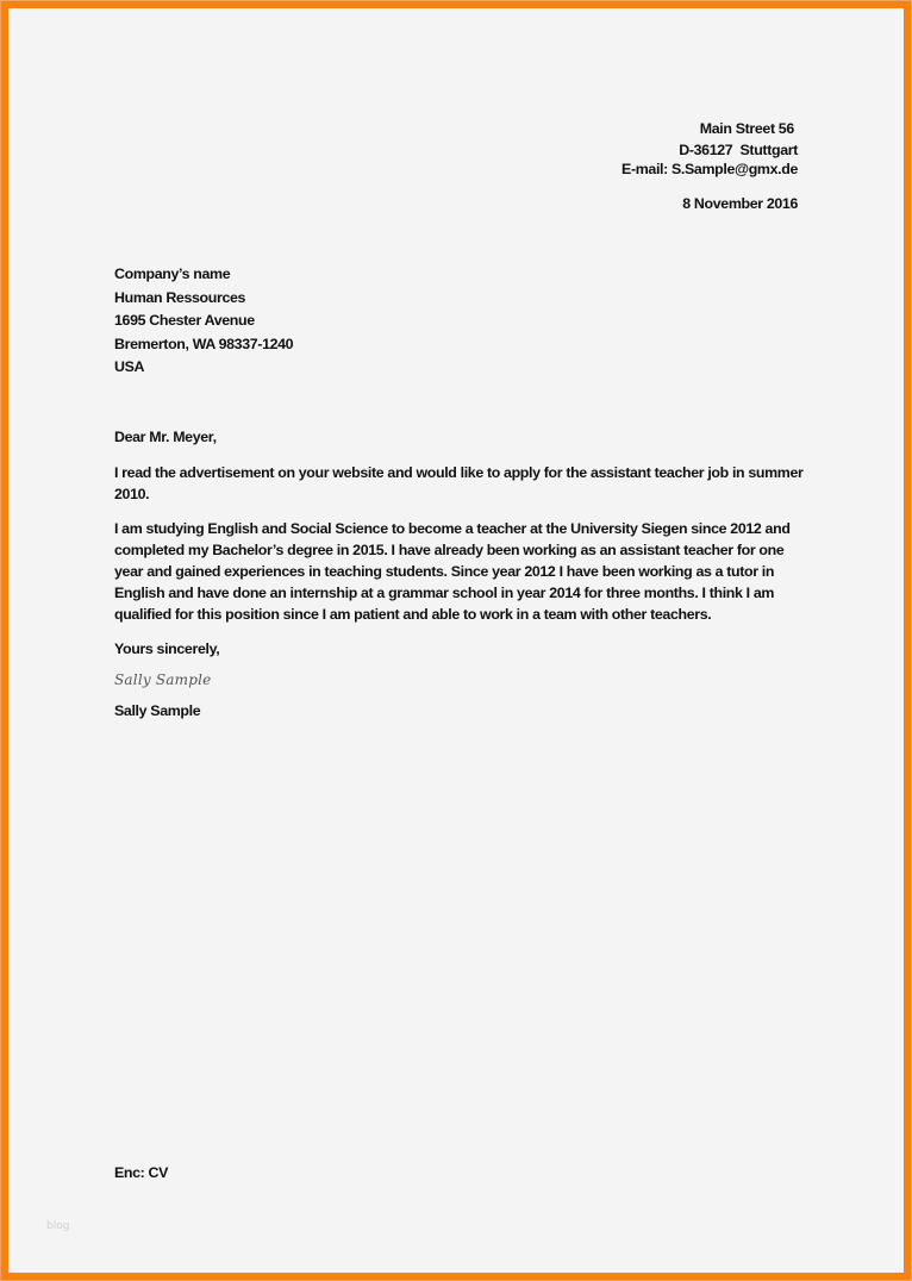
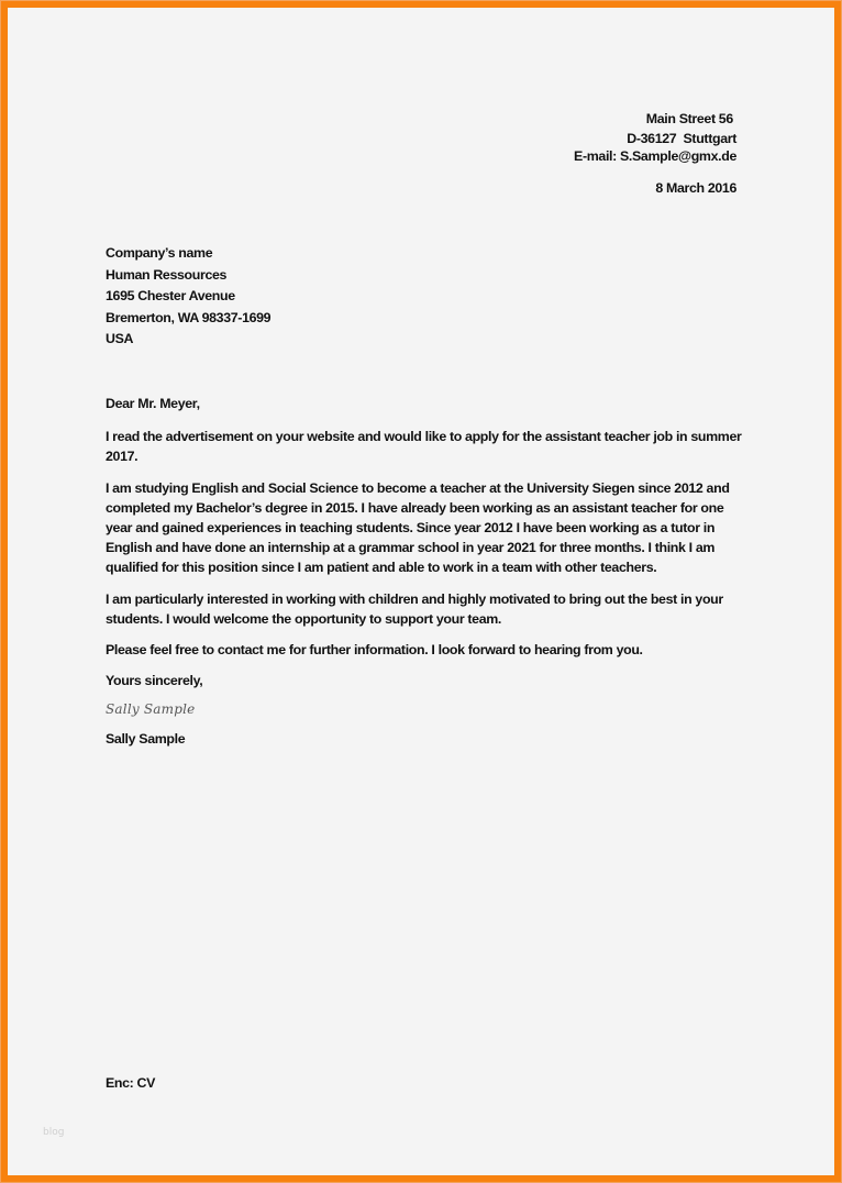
  Main Street 56
  D-36127 Stuttgart
  E-mail: S.Sample@gmx.de
- 8 November 2016
+ 8 March 2016
  Company’s name
  Human Ressources
  1695 Chester Avenue
- Bremerton, WA 98337-1240
+ Bremerton, WA 98337-1699
  USA
  Dear Mr. Meyer,
- I read the advertisement on your website and would like to apply for the assistant teacher job in summer 2010.
+ I read the advertisement on your website and would like to apply for the assistant teacher job in summer 2017.
- I am studying English and Social Science to become a teacher at the University Siegen since 2012 and completed my Bachelor’s degree in 2015. I have already been working as an assistant teacher for one year and gained experiences in teaching students. Since year 2012 I have been working as a tutor in English and have done an internship at a grammar school in year 2014 for three months. I think I am qualified for this position since I am patient and able to work in a team with other teachers.
+ I am studying English and Social Science to become a teacher at the University Siegen since 2012 and completed my Bachelor’s degree in 2015. I have already been working as an assistant teacher for one year and gained experiences in teaching students. Since year 2012 I have been working as a tutor in English and have done an internship at a grammar school in year 2021 for three months. I think I am qualified for this position since I am patient and able to work in a team with other teachers.
+ I am particularly interested in working with children and highly motivated to bring out the best in your students. I would welcome the opportunity to support your team.
+ Please feel free to contact me for further information. I look forward to hearing from you.
  Yours sincerely,
  Sally Sample
  Sally Sample
  Enc: CV
  blog
